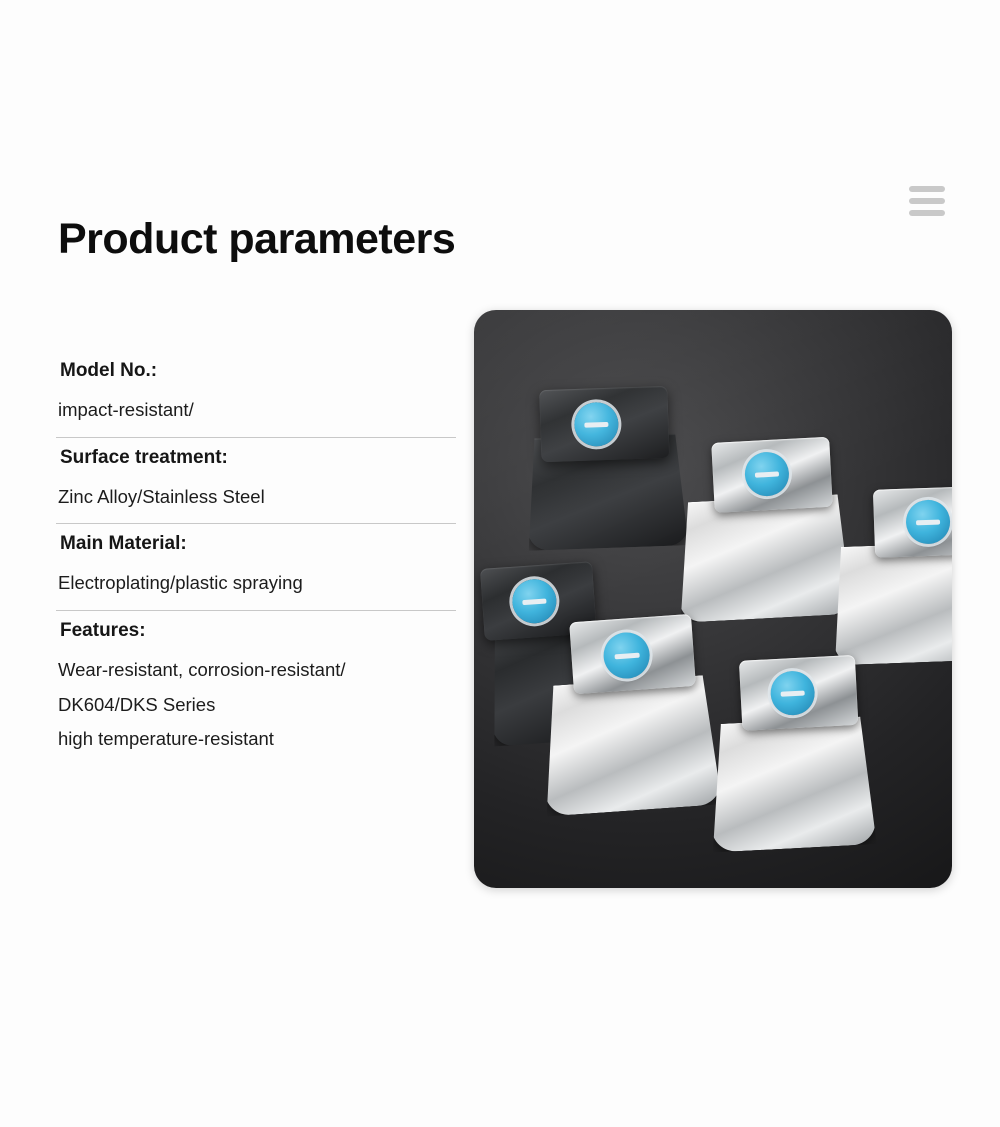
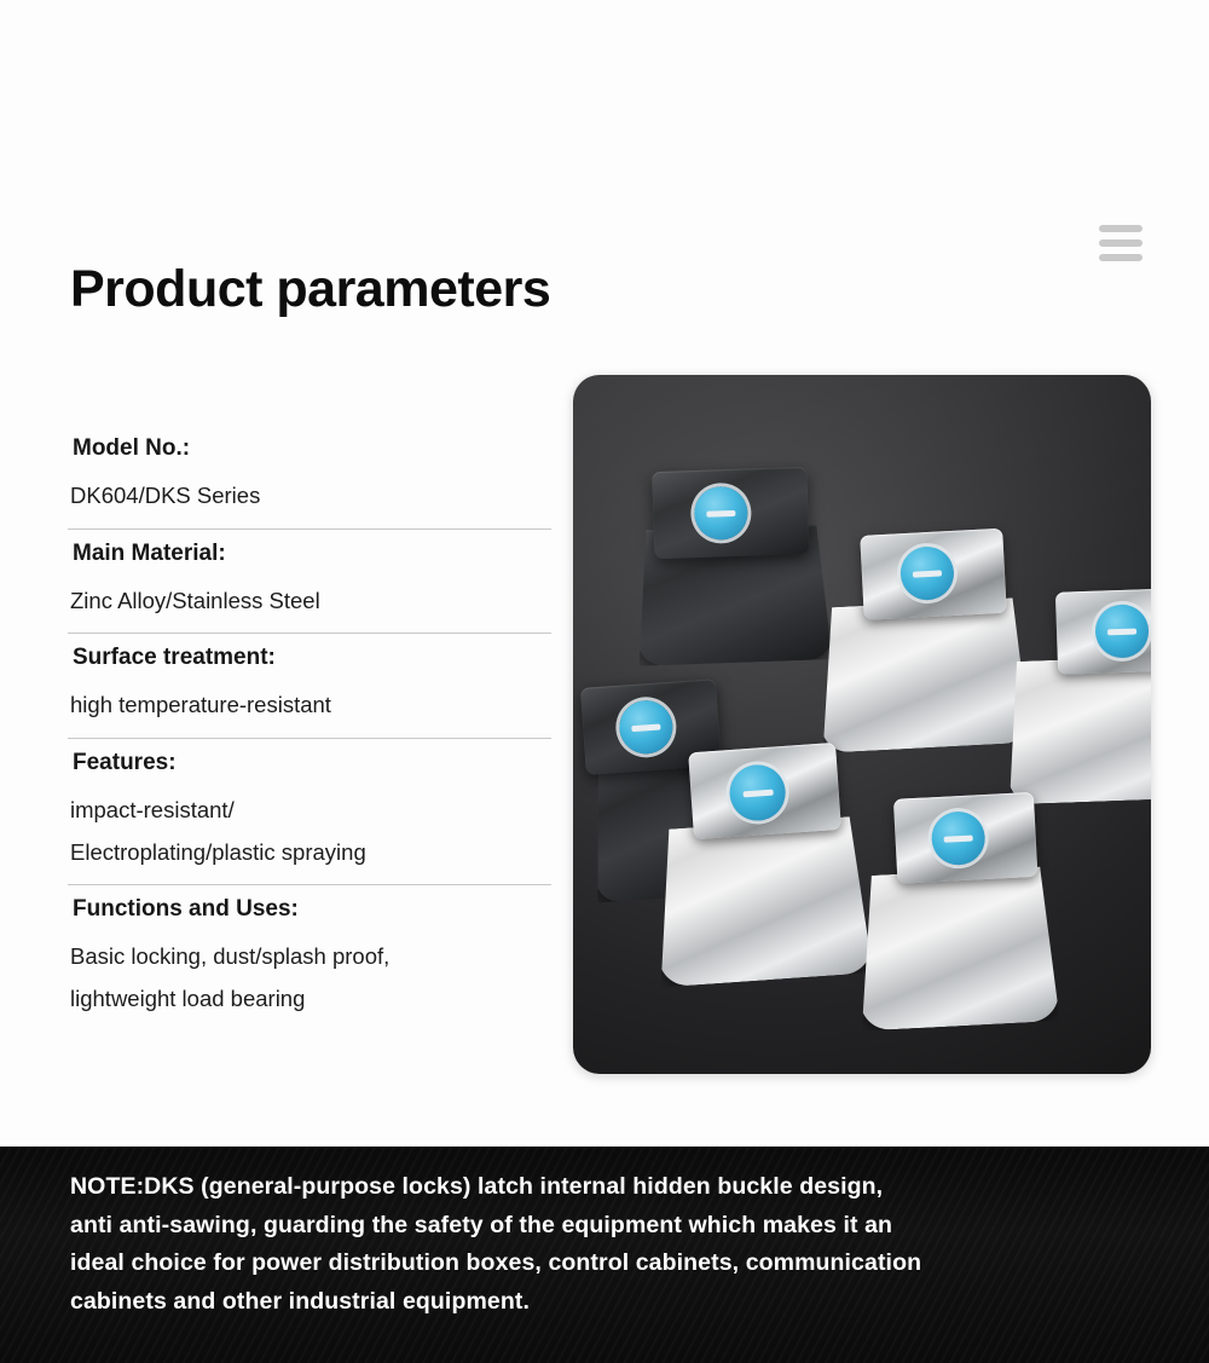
  Product parameters
  Model No.:
- impact-resistant/
+ DK604/DKS Series
- Surface treatment:
+ Main Material:
  Zinc Alloy/Stainless Steel
- Main Material:
+ Surface treatment:
- Electroplating/plastic spraying
+ high temperature-resistant
  Features:
- Wear-resistant, corrosion-resistant/
- DK604/DKS Series
+ impact-resistant/
- high temperature-resistant
+ Electroplating/plastic spraying
+ Functions and Uses:
+ Basic locking, dust/splash proof,
+ lightweight load bearing
+ NOTE:DKS (general-purpose locks) latch internal hidden buckle design,
+ anti anti-sawing, guarding the safety of the equipment which makes it an
+ ideal choice for power distribution boxes, control cabinets, communication
+ cabinets and other industrial equipment.
